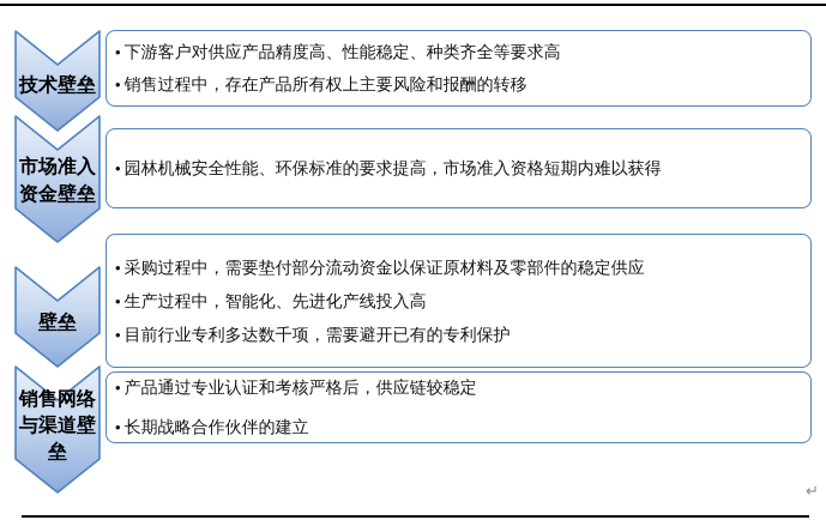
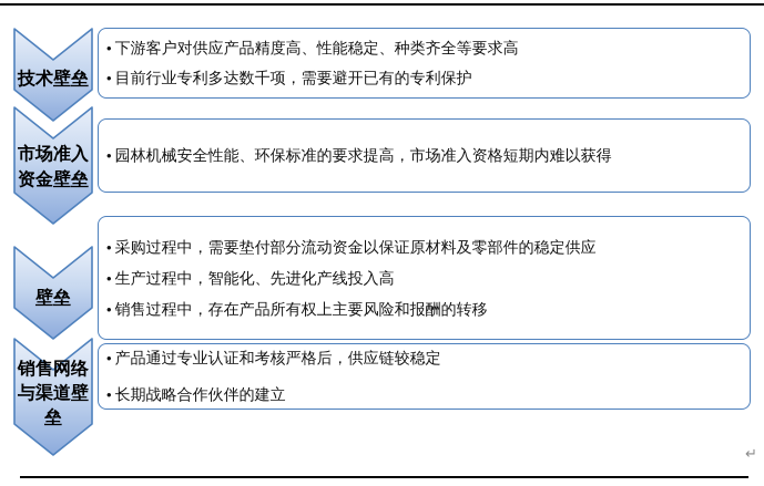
  技术壁垒
  •
  下游客户对供应产品精度高、性能稳定、种类齐全等要求高
  •
- 销售过程中，存在产品所有权上主要风险和报酬的转移
+ 目前行业专利多达数千项，需要避开已有的专利保护
  市场准入
  资金壁垒
  •
  园林机械安全性能、环保标准的要求提高，市场准入资格短期内难以获得
  壁垒
  •
  采购过程中，需要垫付部分流动资金以保证原材料及零部件的稳定供应
  •
  生产过程中，智能化、先进化产线投入高
  •
- 目前行业专利多达数千项，需要避开已有的专利保护
+ 销售过程中，存在产品所有权上主要风险和报酬的转移
  销售网络
  与渠道壁
  垒
  •
  产品通过专业认证和考核严格后，供应链较稳定
  •
  长期战略合作伙伴的建立
  ↵
